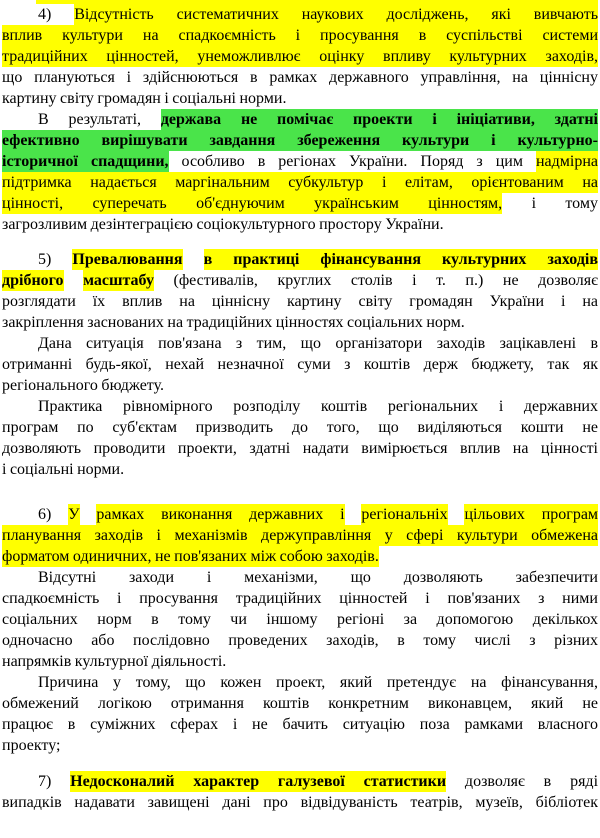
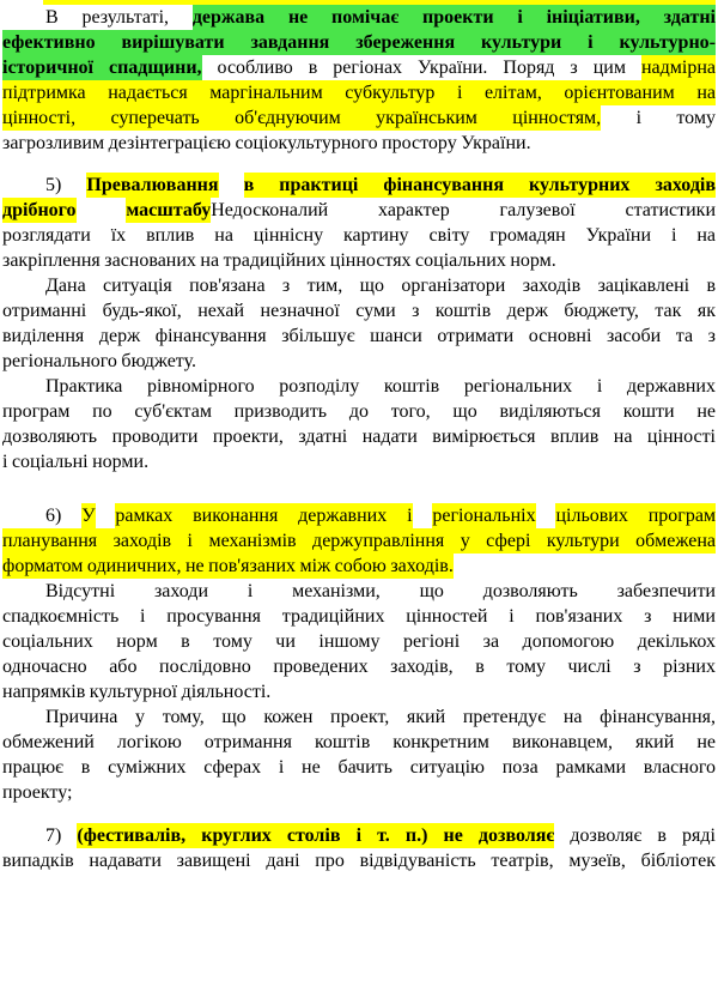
- 4) Відсутність систематичних наукових досліджень, які вивчають
- вплив культури на спадкоємність і просування в суспільстві системи
- традиційних цінностей, унеможливлює оцінку впливу культурних заходів,
- що плануються і здійснюються в рамках державного управління, на ціннісну
- картину світу громадян і соціальні норми.
  В результаті, держава не помічає проекти і ініціативи, здатні
  ефективно вирішувати завдання збереження культури і культурно-
  історичної спадщини, особливо в регіонах України. Поряд з цим надмірна
  підтримка надається маргінальним субкультур і елітам, орієнтованим на
  цінності, суперечать об'єднуючим українським цінностям, і тому
  загрозливим дезінтеграцією соціокультурного простору України.
  5) Превалювання в практиці фінансування культурних заходів
- дрібного масштабу (фестивалів, круглих столів і т. п.) не дозволяє
+ дрібного масштабуНедосконалий характер галузевої статистики
  розглядати їх вплив на ціннісну картину світу громадян України і на
  закріплення заснованих на традиційних цінностях соціальних норм.
  Дана ситуація пов'язана з тим, що організатори заходів зацікавлені в
  отриманні будь-якої, нехай незначної суми з коштів держ бюджету, так як
+ виділення держ фінансування збільшує шанси отримати основні засоби та з
  регіонального бюджету.
  Практика рівномірного розподілу коштів регіональних і державних
  програм по суб'єктам призводить до того, що виділяються кошти не
  дозволяють проводити проекти, здатні надати вимірюється вплив на цінності
  і соціальні норми.
  6) У рамках виконання державних і регіональніх цільових програм
  планування заходів і механізмів держуправління у сфері культури обмежена
  форматом одиничних, не пов'язаних між собою заходів.
  Відсутні заходи і механізми, що дозволяють забезпечити
  спадкоємність і просування традиційних цінностей і пов'язаних з ними
  соціальних норм в тому чи іншому регіоні за допомогою декількох
  одночасно або послідовно проведених заходів, в тому числі з різних
  напрямків культурної діяльності.
  Причина у тому, що кожен проект, який претендує на фінансування,
  обмежений логікою отримання коштів конкретним виконавцем, який не
  працює в суміжних сферах і не бачить ситуацію поза рамками власного
  проекту;
- 7) Недосконалий характер галузевої статистики дозволяє в ряді
+ 7) (фестивалів, круглих столів і т. п.) не дозволяє дозволяє в ряді
  випадків надавати завищені дані про відвідуваність театрів, музеїв, бібліотек
